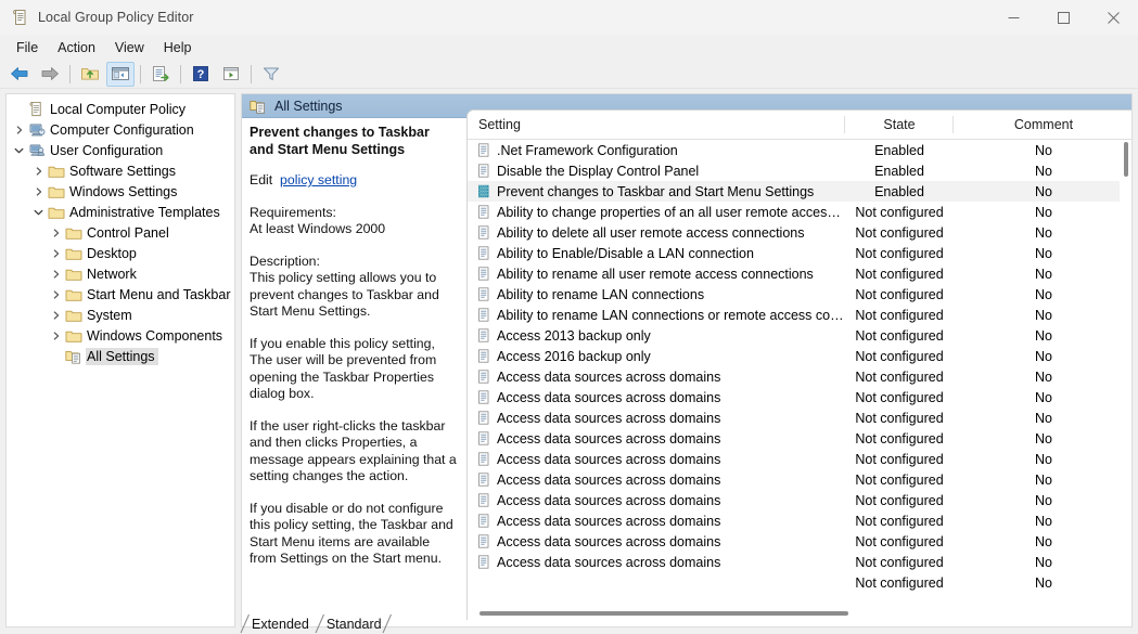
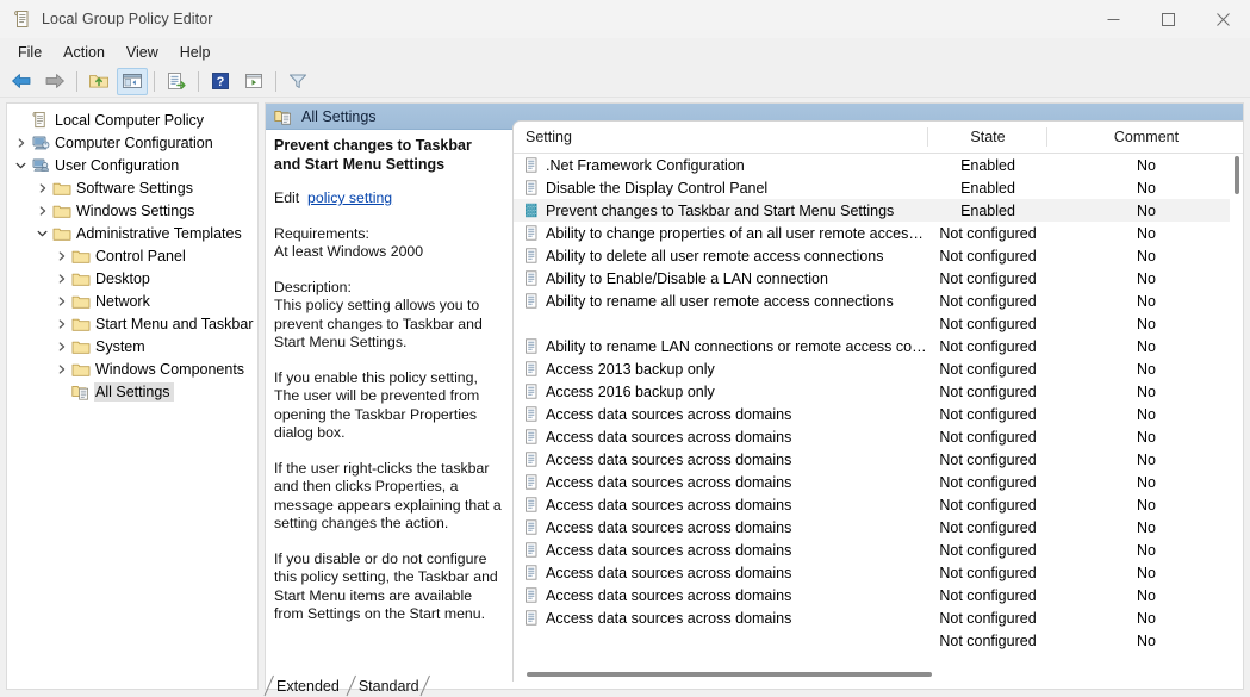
  Local Group Policy Editor
  File
  Action
  View
  Help
  ?
  Local Computer Policy
  Computer Configuration
  User Configuration
  Software Settings
  Windows Settings
  Administrative Templates
  Control Panel
  Desktop
  Network
  Start Menu and Taskbar
  System
  Windows Components
  All Settings
  All Settings
  Prevent changes to Taskbar and Start Menu Settings
  Edit policy setting
  Requirements:
  At least Windows 2000
  Description:
  This policy setting allows you to prevent changes to Taskbar and Start Menu Settings.
  If you enable this policy setting, The user will be prevented from opening the Taskbar Properties dialog box.
  If the user right-clicks the taskbar and then clicks Properties, a message appears explaining that a setting changes the action.
  If you disable or do not configure this policy setting, the Taskbar and Start Menu items are available from Settings on the Start menu.
  Setting
  ^
  State
  Comment
  .Net Framework Configuration
  Enabled
  No
  Disable the Display Control Panel
  Enabled
  No
  Prevent changes to Taskbar and Start Menu Settings
  Enabled
  No
  Ability to change properties of an all user remote access c
  Not configured
  No
  Ability to delete all user remote access connections
  Not configured
  No
  Ability to Enable/Disable a LAN connection
  Not configured
  No
  Ability to rename all user remote access connections
  Not configured
  No
- Ability to rename LAN connections
  Not configured
  No
  Ability to rename LAN connections or remote access conn
  Not configured
  No
  Access 2013 backup only
  Not configured
  No
  Access 2016 backup only
  Not configured
  No
  Access data sources across domains
  Not configured
  No
  Access data sources across domains
  Not configured
  No
  Access data sources across domains
  Not configured
  No
  Access data sources across domains
  Not configured
  No
  Access data sources across domains
  Not configured
  No
  Access data sources across domains
  Not configured
  No
  Access data sources across domains
  Not configured
  No
  Access data sources across domains
  Not configured
  No
  Access data sources across domains
  Not configured
  No
  Access data sources across domains
  Not configured
  No
  Not configured
  No
  Extended
  Standard
